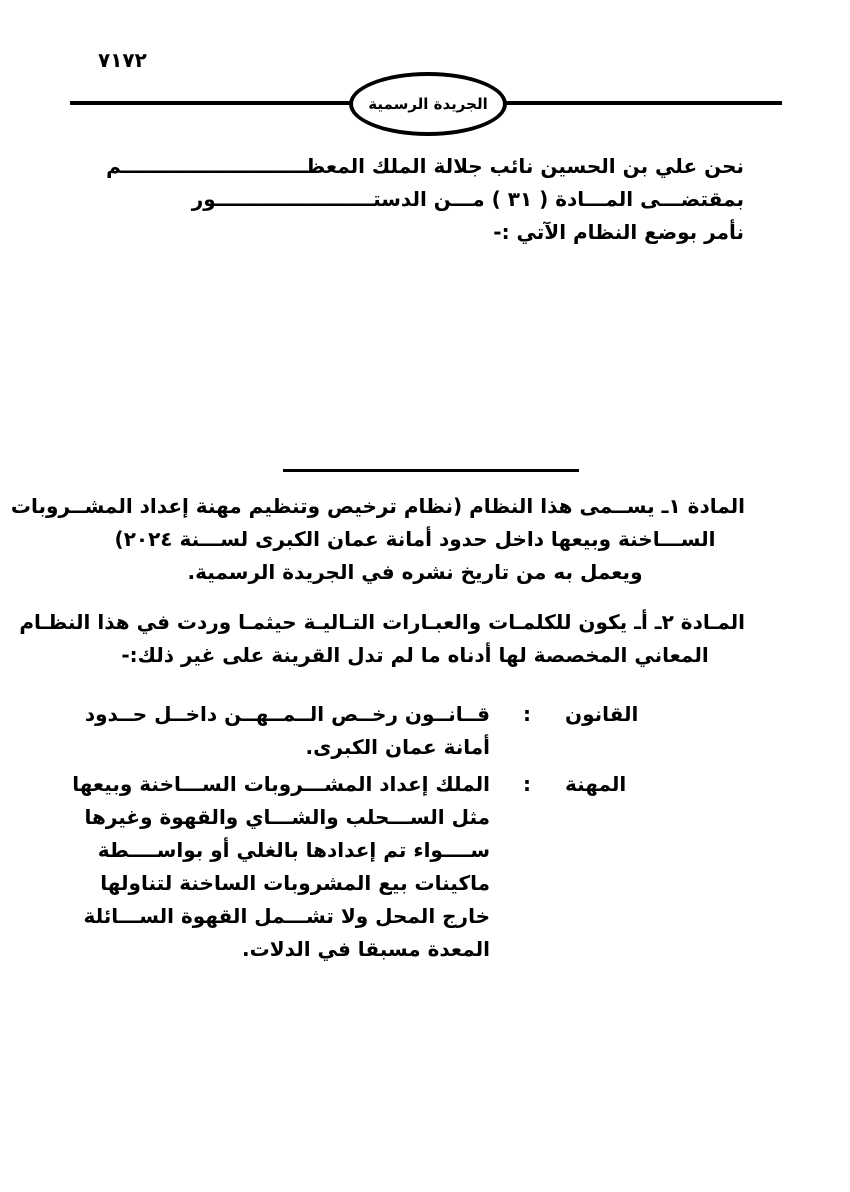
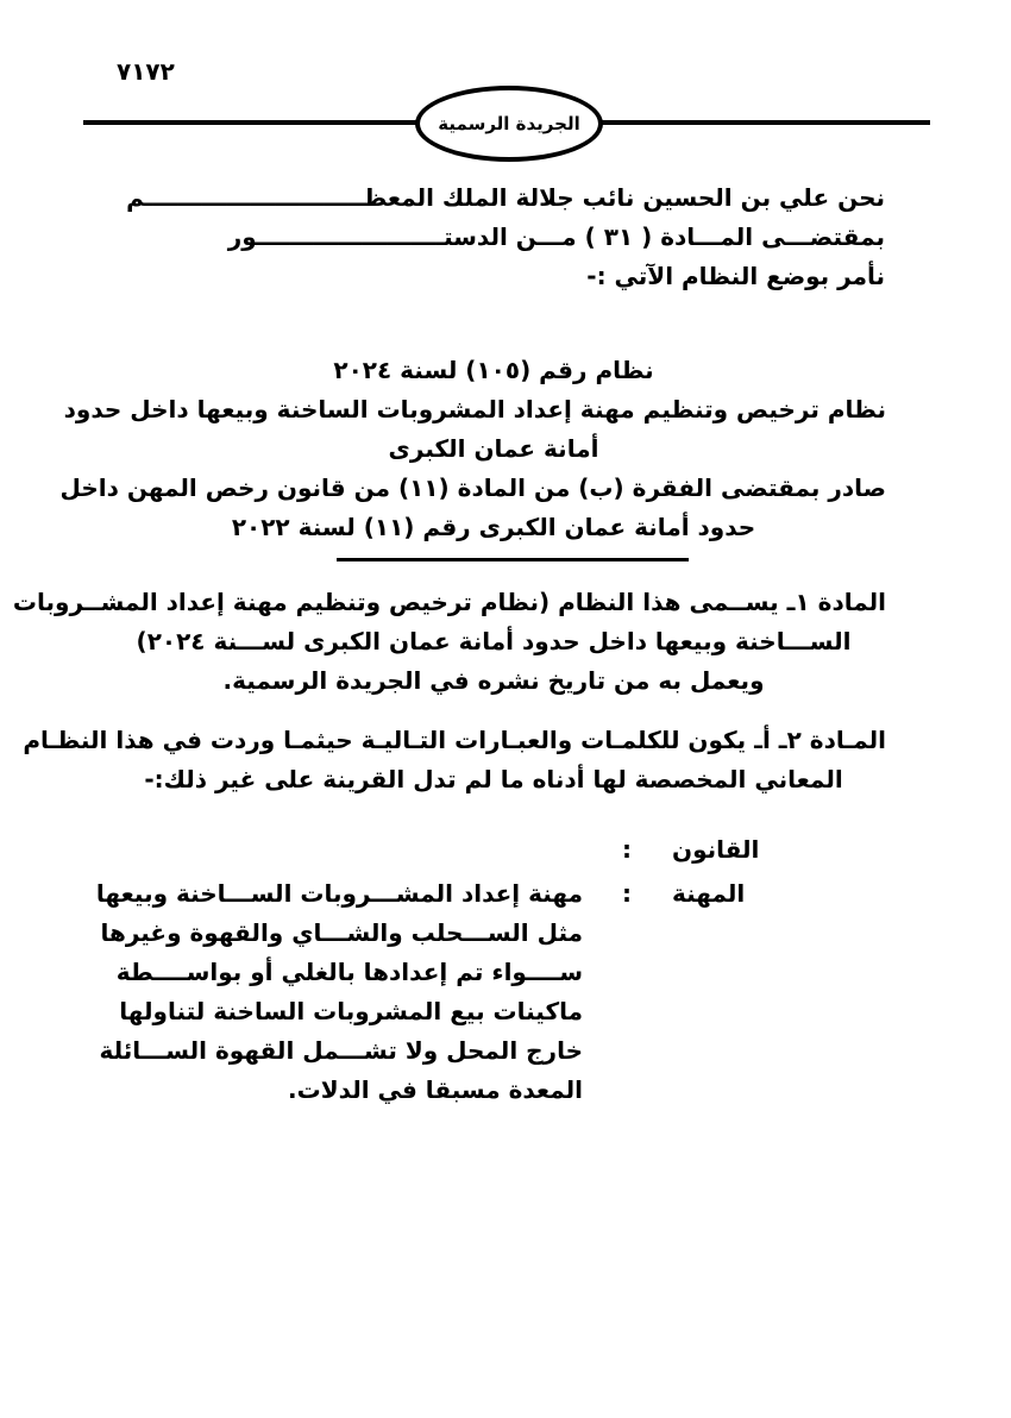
  ٧١٧٢
  الجريدة الرسمية
  نحن علي بن الحسين نائب جلالة الملك المعظـــــــــــــــــــــــــــم
  بمقتضـــى المـــادة ( ٣١ ) مـــن الدستـــــــــــــــــــــــور
  نأمر بوضع النظام الآتي :-
+ نظام رقم (١٠٥) لسنة ٢٠٢٤
+ نظام ترخيص وتنظيم مهنة إعداد المشروبات الساخنة وبيعها داخل حدود
+ أمانة عمان الكبرى
+ صادر بمقتضى الفقرة (ب) من المادة (١١) من قانون رخص المهن داخل
+ حدود أمانة عمان الكبرى رقم (١١) لسنة ٢٠٢٢
  المادة ١ـ يســمى هذا النظام (نظام ترخيص وتنظيم مهنة إعداد المشــروبات
  الســـاخنة وبيعها داخل حدود أمانة عمان الكبرى لســـنة ٢٠٢٤)
  ويعمل به من تاريخ نشره في الجريدة الرسمية.
  المـادة ٢ـ أـ يكون للكلمـات والعبـارات التـاليـة حيثمـا وردت في هذا النظـام
  المعاني المخصصة لها أدناه ما لم تدل القرينة على غير ذلك:-
  القانون
  :
- قــانــون رخــص الــمــهــن داخــل حــدود
- أمانة عمان الكبرى.
  المهنة
  :
- الملك إعداد المشـــروبات الســـاخنة وبيعها
+ مهنة إعداد المشـــروبات الســـاخنة وبيعها
  مثل الســـحلب والشـــاي والقهوة وغيرها
  ســــواء تم إعدادها بالغلي أو بواســــطة
  ماكينات بيع المشروبات الساخنة لتناولها
  خارج المحل ولا تشـــمل القهوة الســـائلة
  المعدة مسبقا في الدلات.
